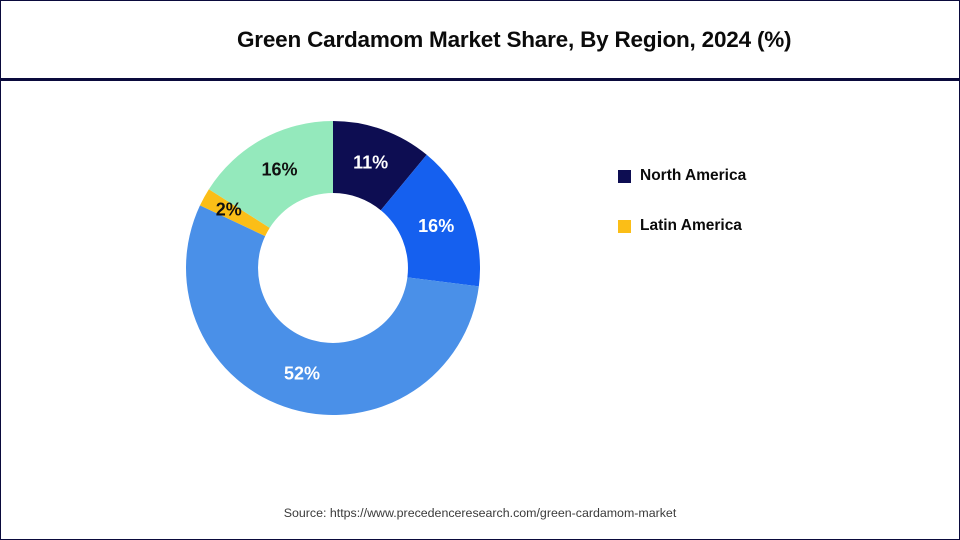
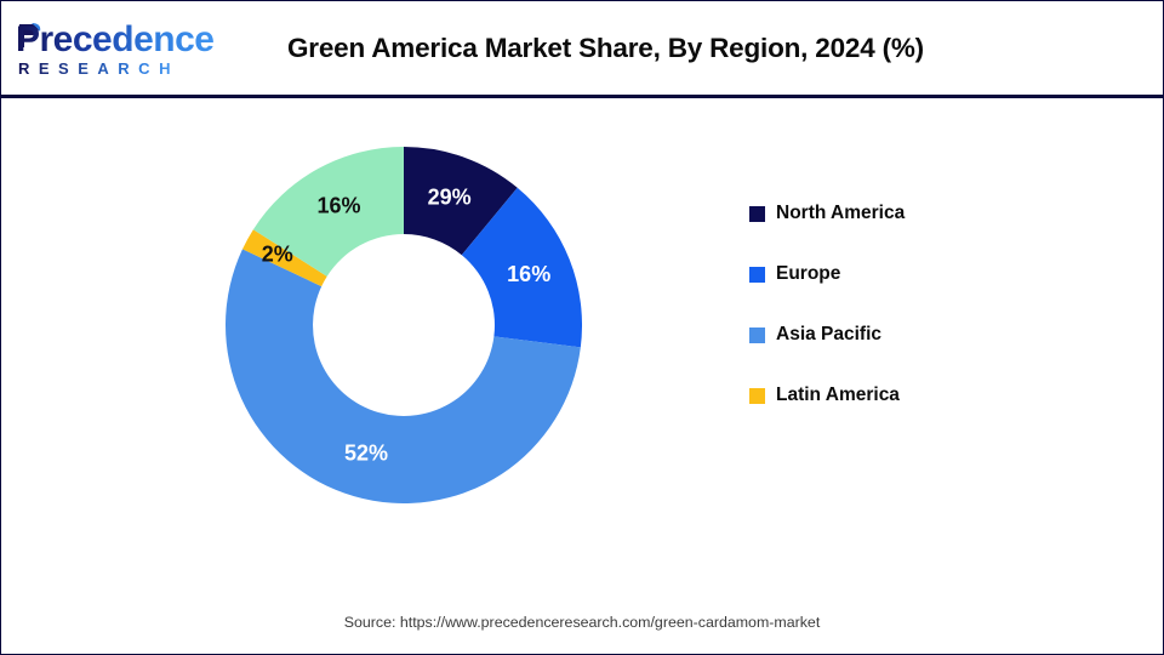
+ Precedence
+ RESEARCH
- Green Cardamom Market Share, By Region, 2024 (%)
+ Green America Market Share, By Region, 2024 (%)
- 11%
+ 29%
  16%
  52%
  2%
  16%
  North America
+ Europe
+ Asia Pacific
  Latin America
  Source: https://www.precedenceresearch.com/green-cardamom-market
